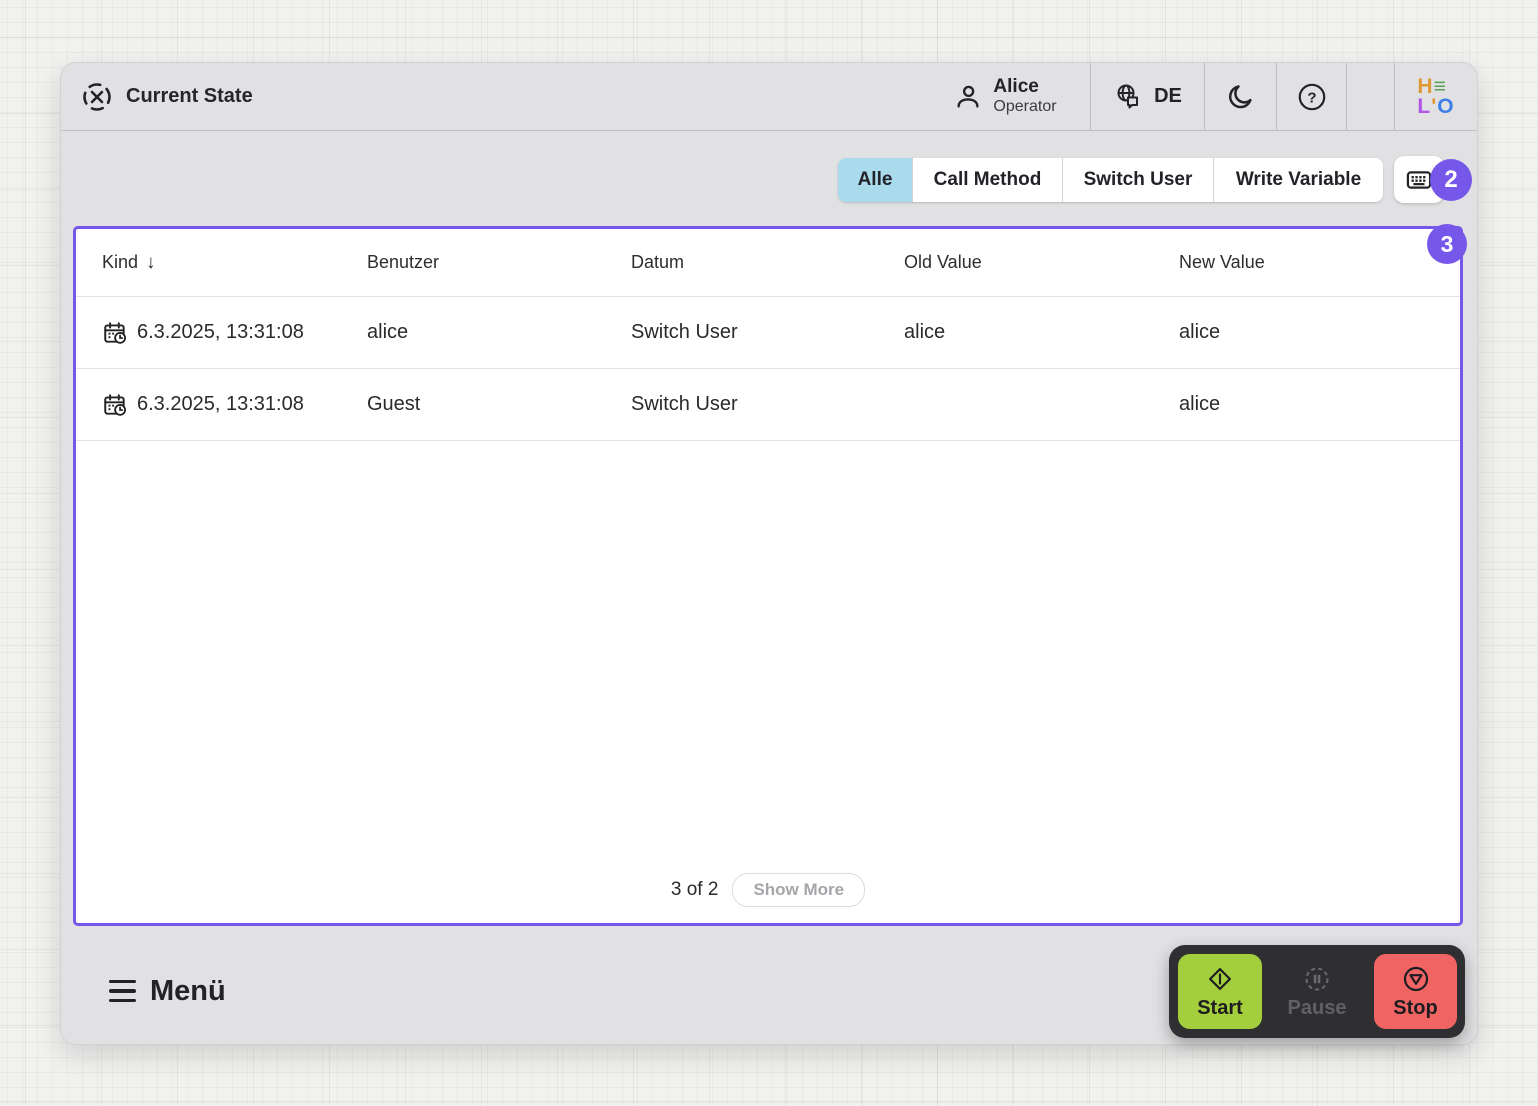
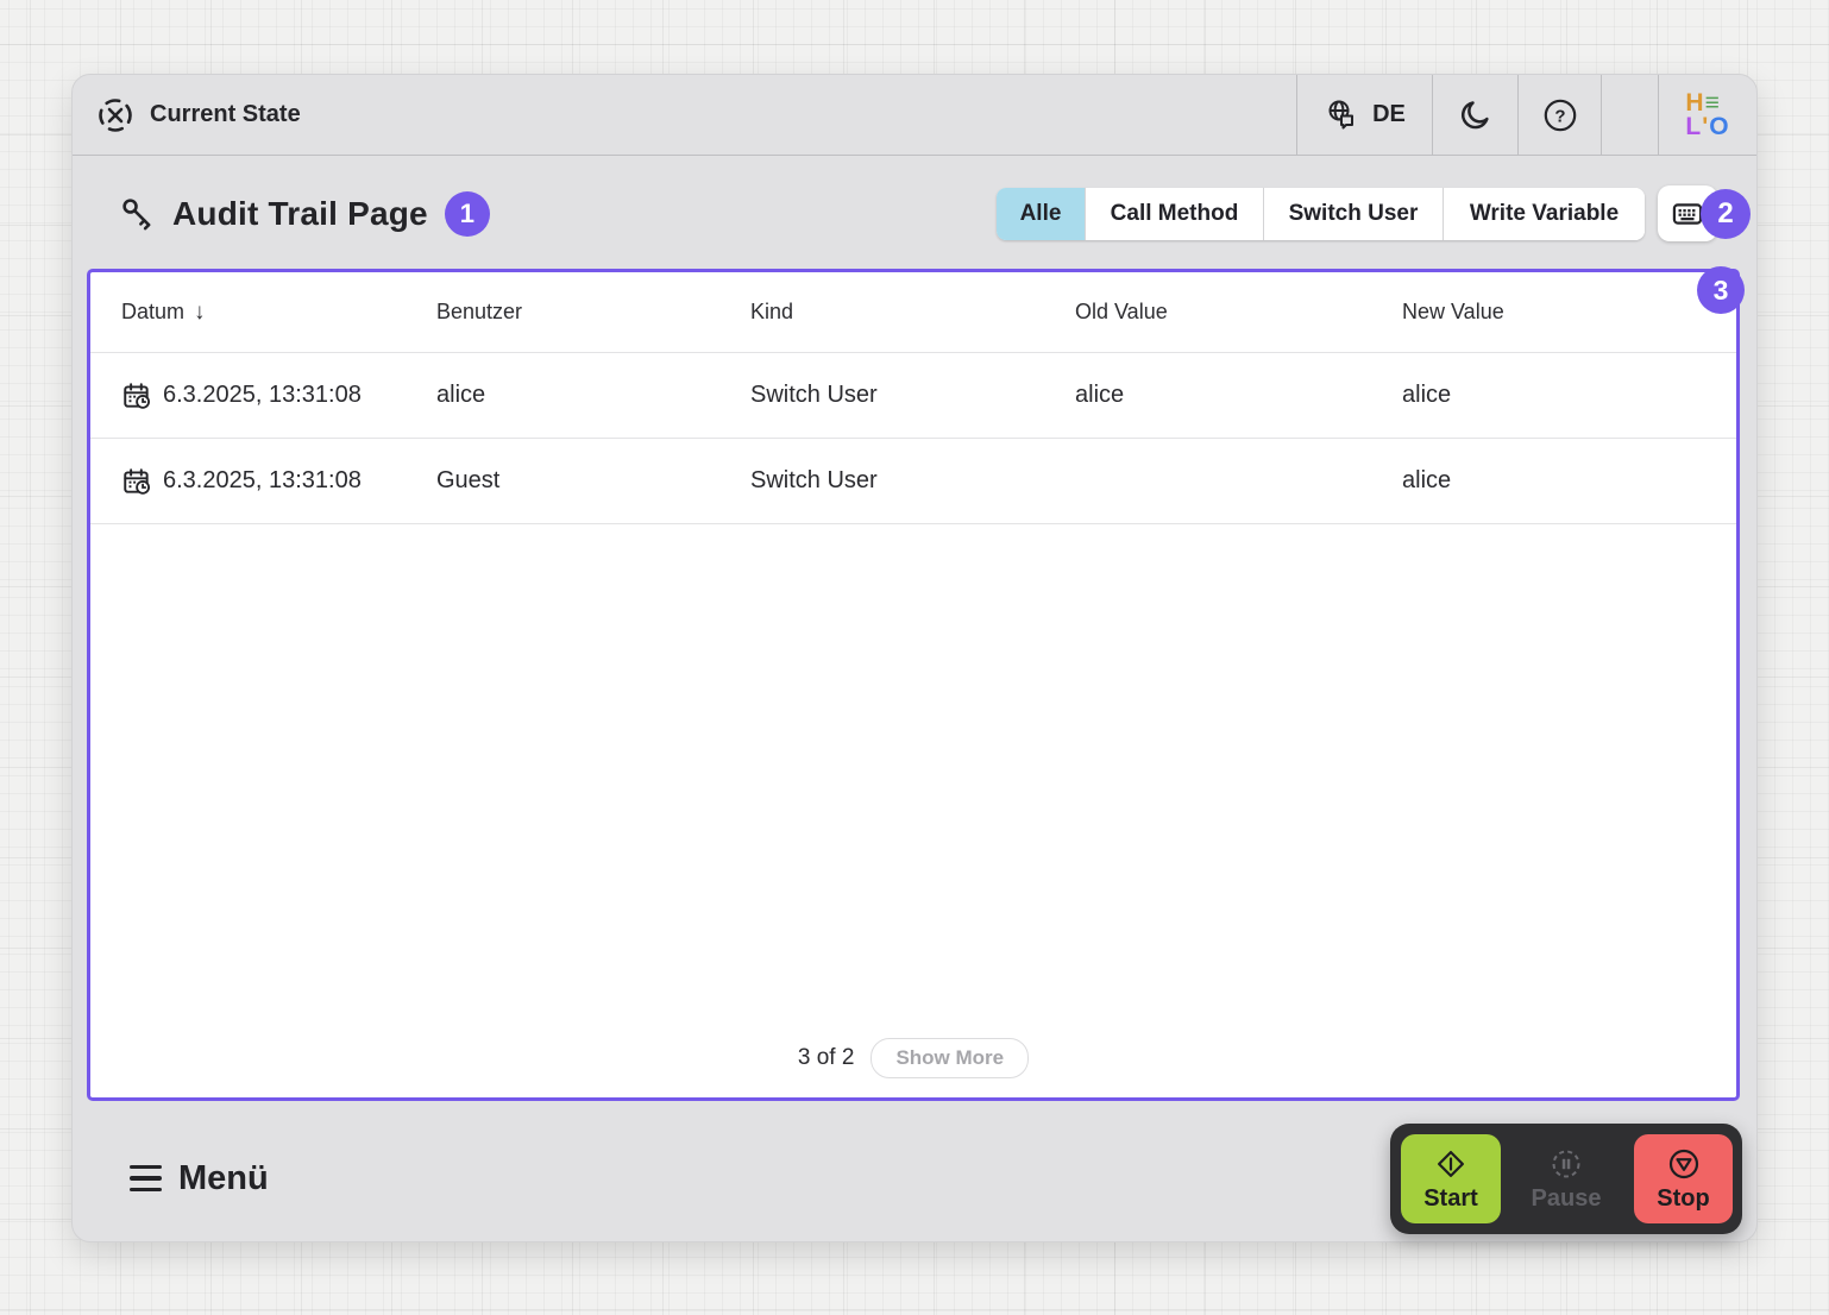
  Current State
- Alice
- Operator
  DE
  ?
  H≡
  L'O
+ Audit Trail Page
+ 1
  Alle
  Call Method
  Switch User
  Write Variable
  2
- Kind
+ Datum
  ↓
  Benutzer
- Datum
+ Kind
  Old Value
  New Value
  6.3.2025, 13:31:08
  alice
  Switch User
  alice
  alice
  6.3.2025, 13:31:08
  Guest
  Switch User
  alice
  3 of 2
  Show More
  3
  Menü
  Start
  Pause
  Stop
